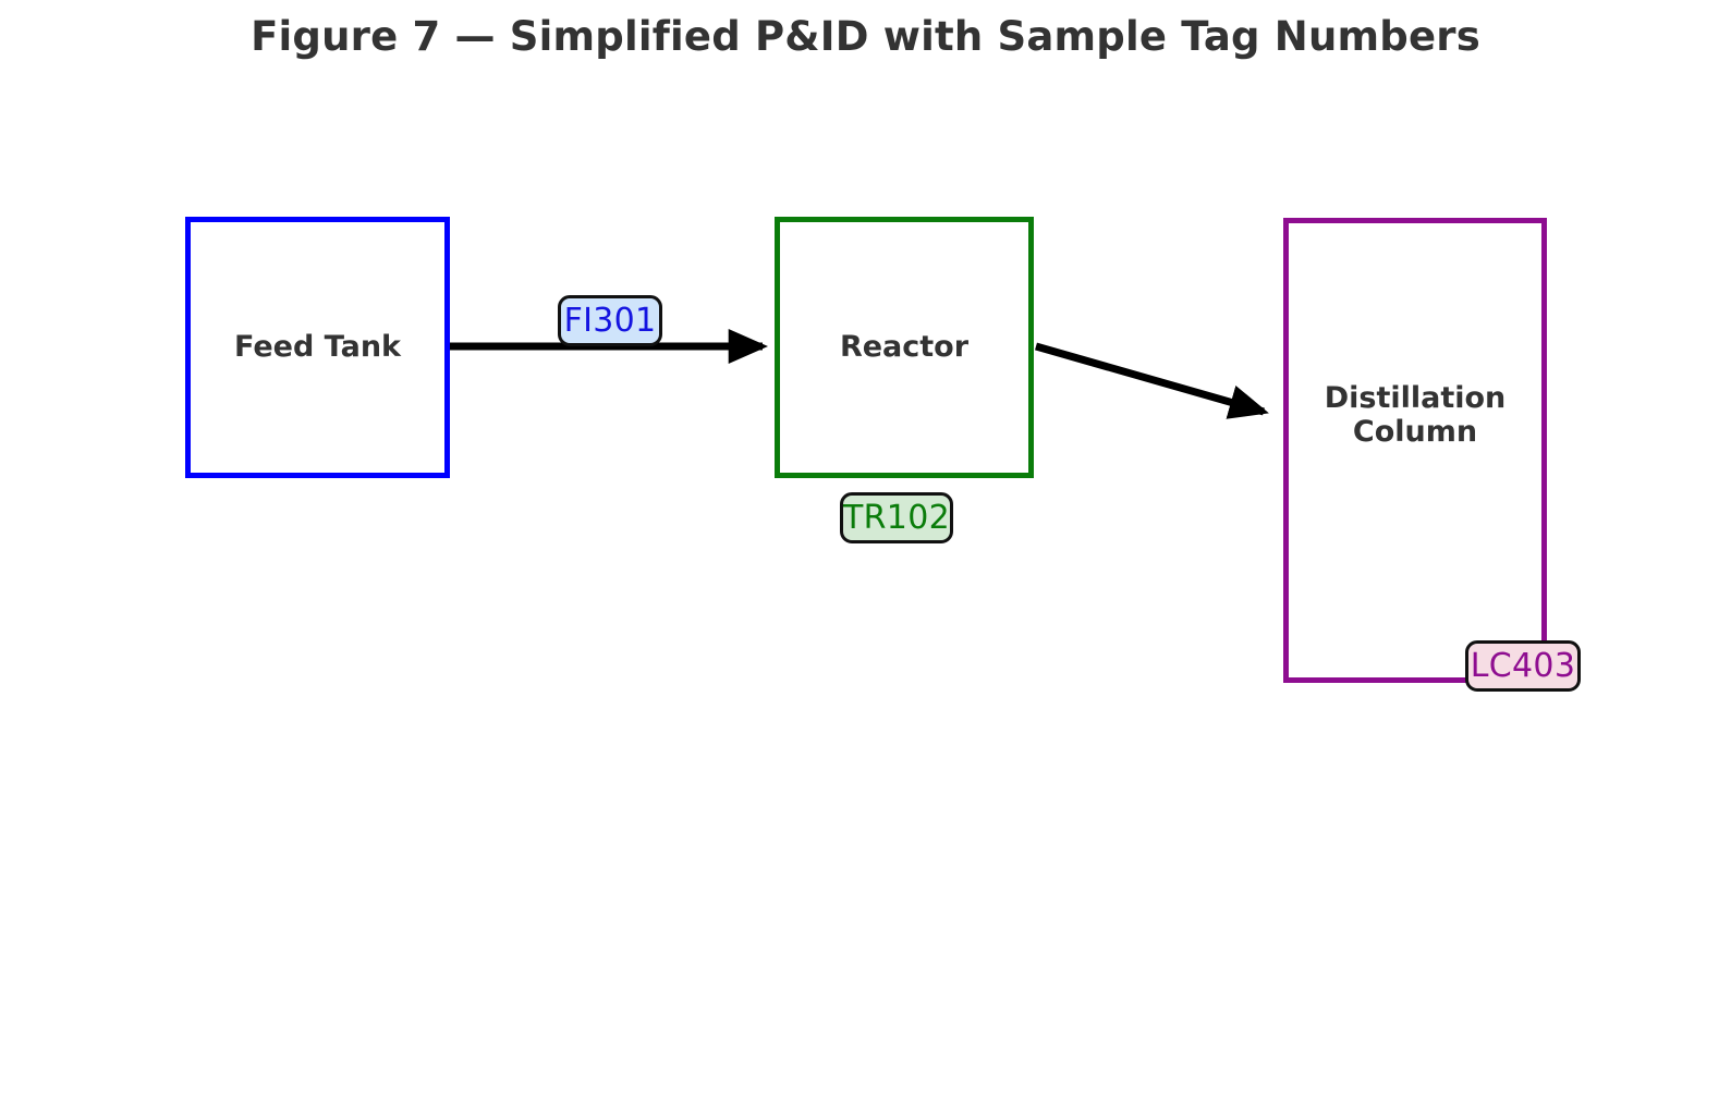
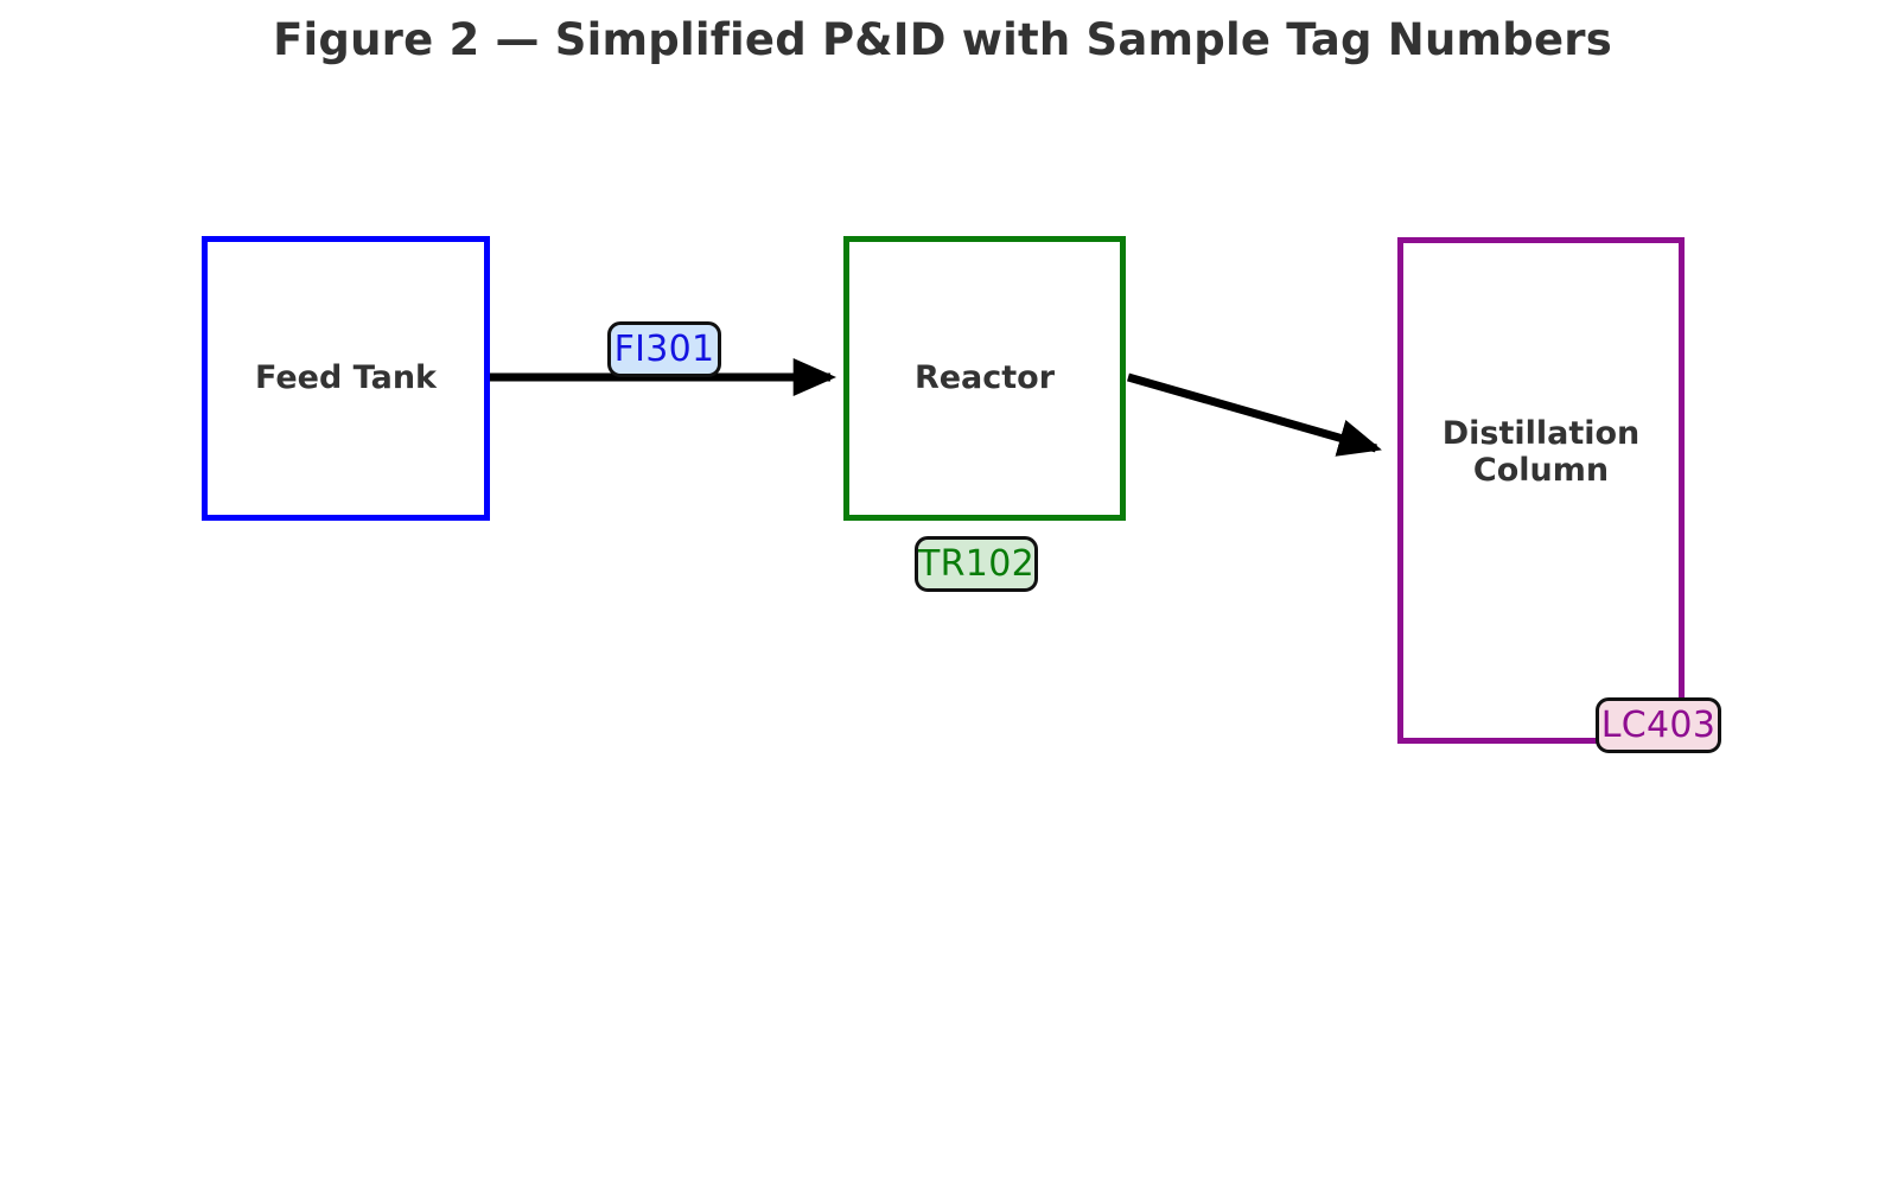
- Figure 7 — Simplified P&ID with Sample Tag Numbers
+ Figure 2 — Simplified P&ID with Sample Tag Numbers
  Feed Tank
  Reactor
  Distillation
  Column
  FI301
  TR102
  LC403
